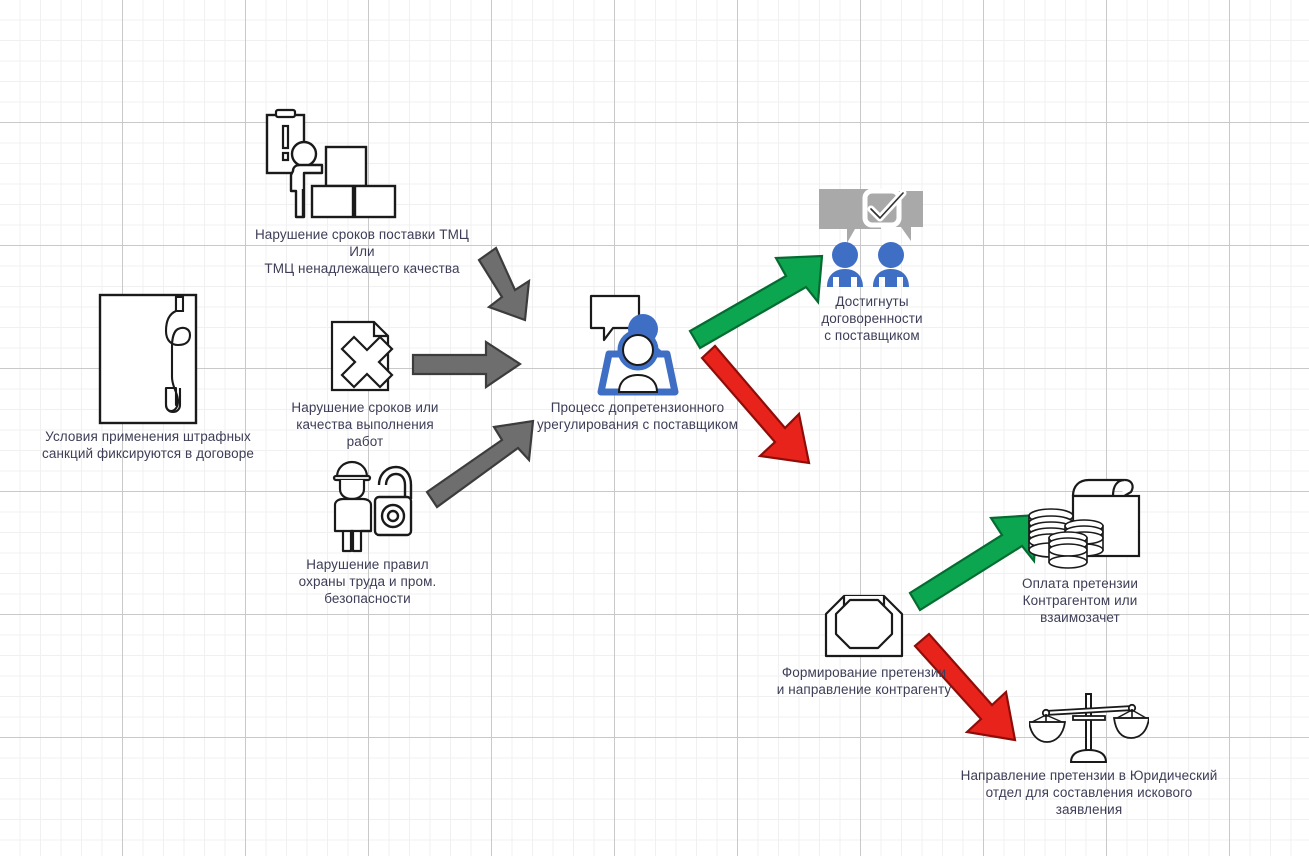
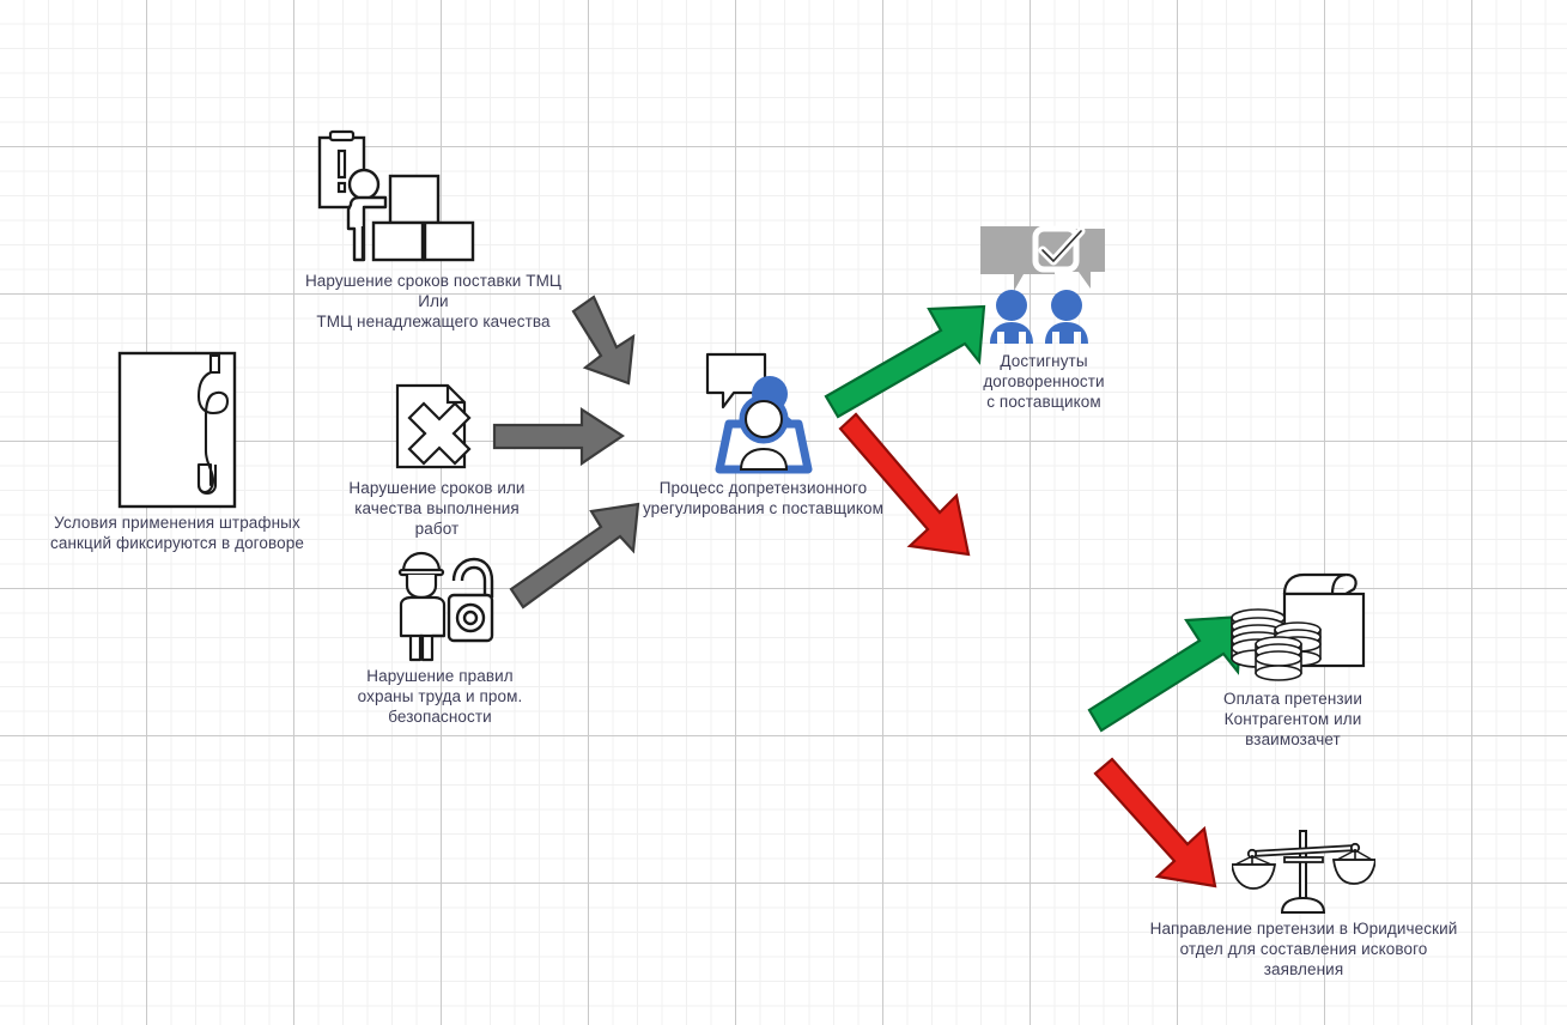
  Условия применения штрафных
  санкций фиксируются в договоре
  Нарушение сроков поставки ТМЦ
  Или
  ТМЦ ненадлежащего качества
  Нарушение сроков или
  качества выполнения
  работ
  Нарушение правил
  охраны труда и пром.
  безопасности
  Процесс допретензионного
  урегулирования с поставщиком
  Достигнуты
  договоренности
  с поставщиком
- Формирование претензии
- и направление контрагенту
  Оплата претензии
  Контрагентом или
  взаимозачет
  Направление претензии в Юридический
  отдел для составления искового
  заявления
